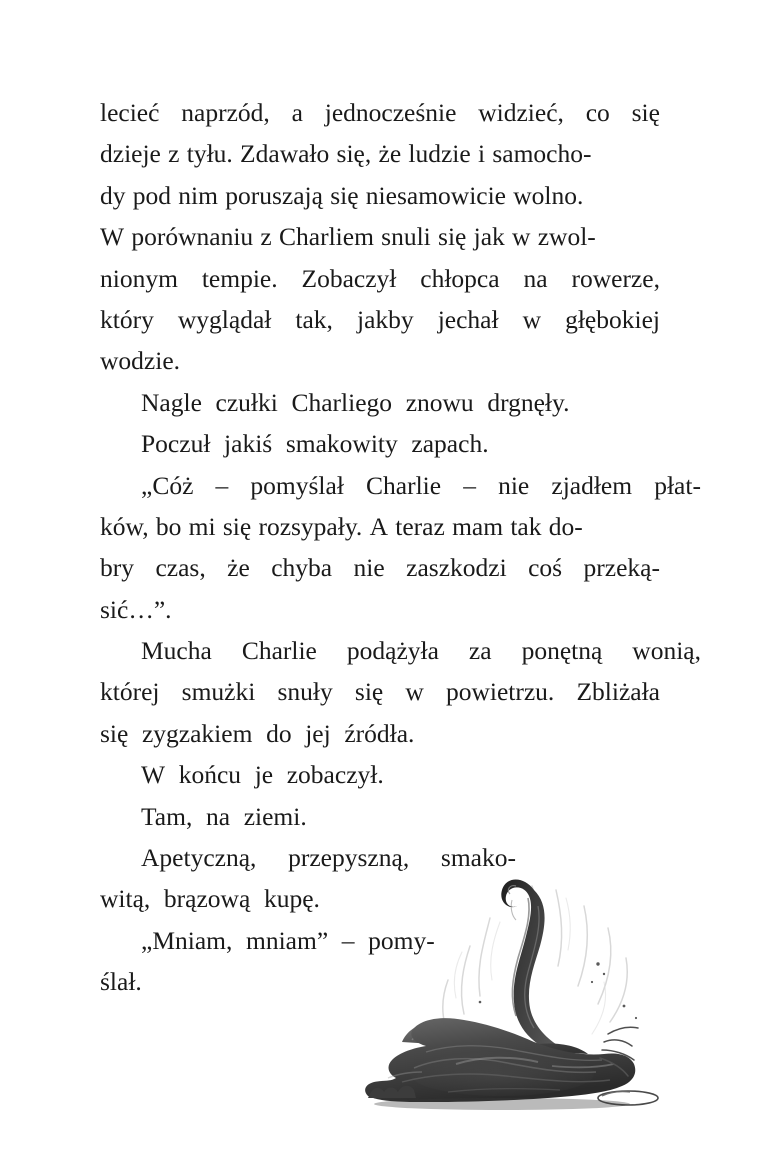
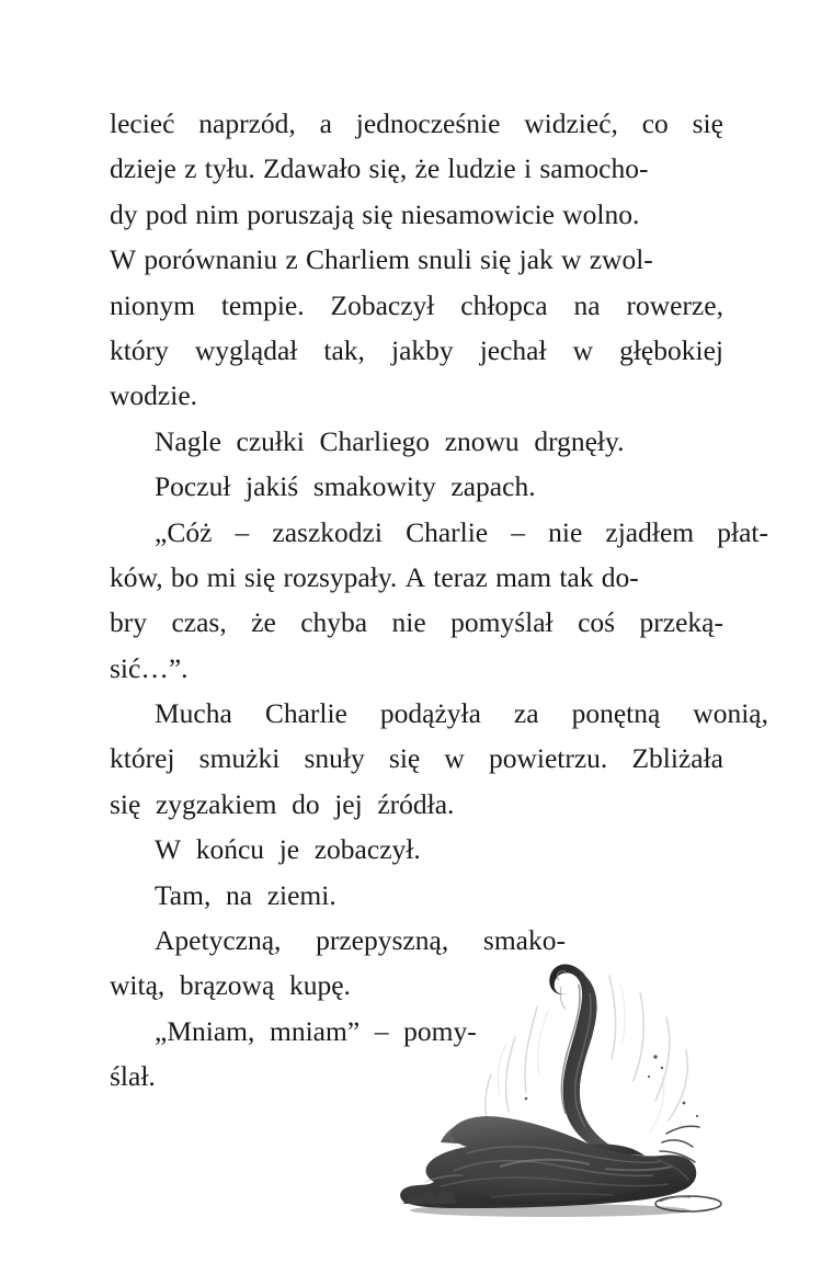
  lecieć
  naprzód,
  a
  jednocześnie
  widzieć,
  co
  się
  dzieje
  z
  tyłu.
  Zdawało
  się,
  że
  ludzie
  i
  samocho-
  dy
  pod
  nim
  poruszają
  się
  niesamowicie
  wolno.
  W
  porównaniu
  z
  Charliem
  snuli
  się
  jak
  w
  zwol-
  nionym
  tempie.
  Zobaczył
  chłopca
  na
  rowerze,
  który
  wyglądał
  tak,
  jakby
  jechał
  w
  głębokiej
  wodzie.
  Nagle czułki Charliego znowu drgnęły.
  Poczuł jakiś smakowity zapach.
  „Cóż
  –
- pomyślał
+ zaszkodzi
  Charlie
  –
  nie
  zjadłem
  płat-
  ków,
  bo
  mi
  się
  rozsypały.
  A
  teraz
  mam
  tak
  do-
  bry
  czas,
  że
  chyba
  nie
- zaszkodzi
+ pomyślał
  coś
  przeką-
  sić…”.
  Mucha
  Charlie
  podążyła
  za
  ponętną
  wonią,
  której
  smużki
  snuły
  się
  w
  powietrzu.
  Zbliżała
  się zygzakiem do jej źródła.
  W końcu je zobaczył.
  Tam, na ziemi.
  Apetyczną,
  przepyszną,
  smako-
  witą, brązową kupę.
  „Mniam, mniam” – pomy-
  ślał.
